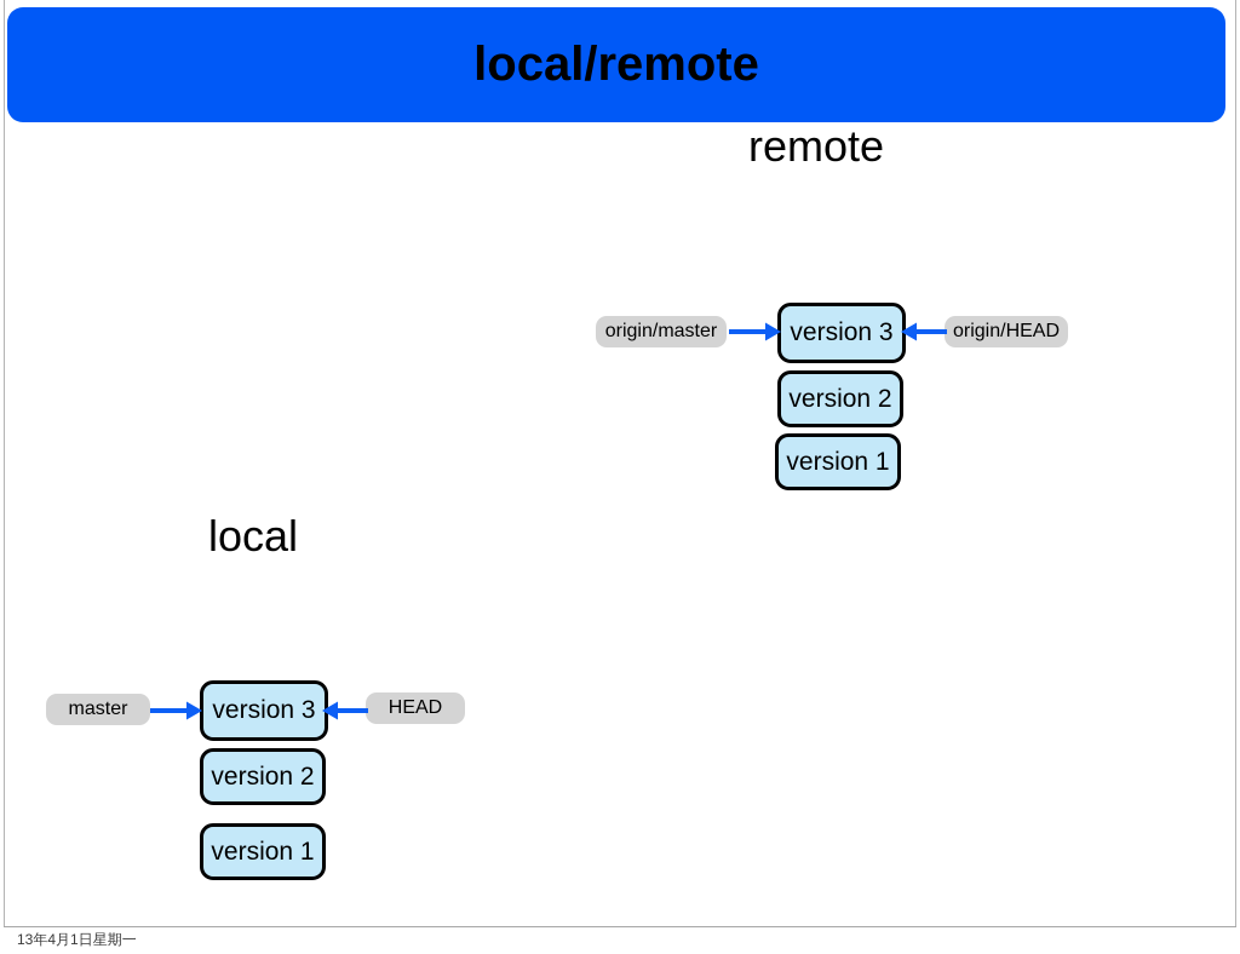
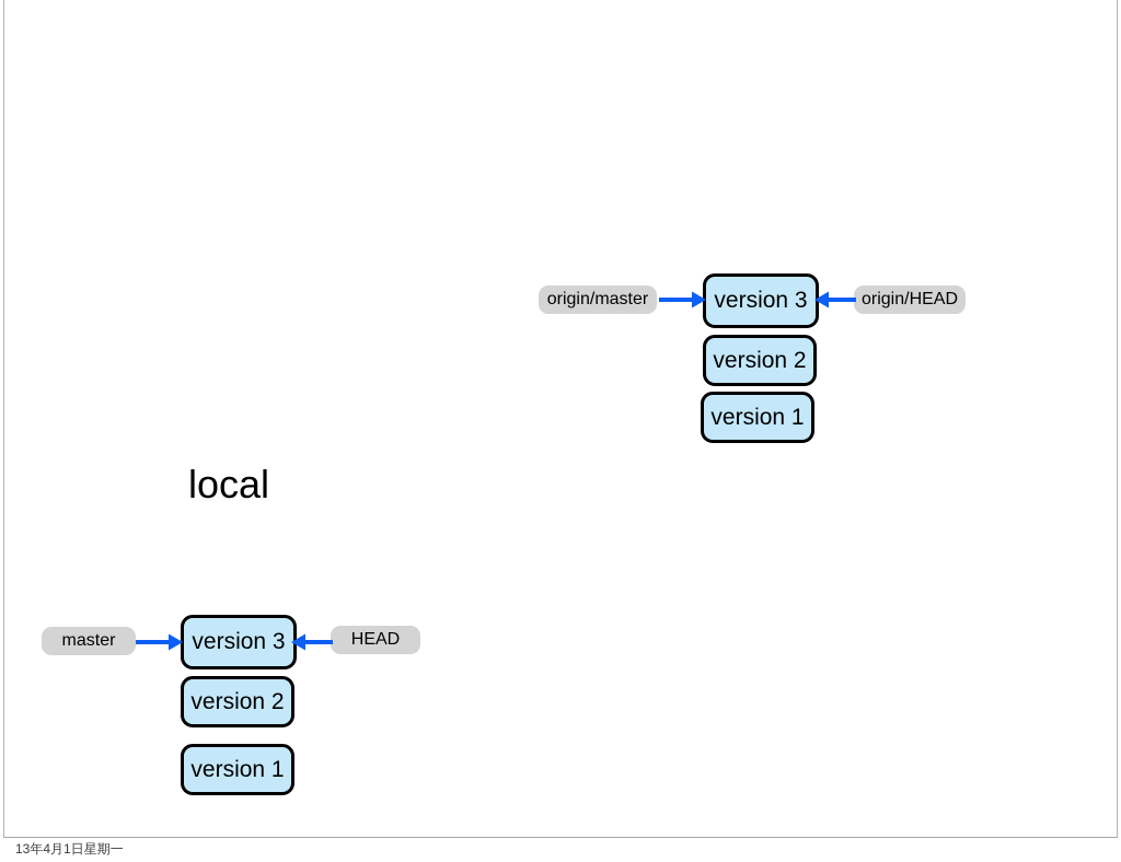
- local/remote
- remote
  version 3
  version 2
  version 1
  origin/master
  origin/HEAD
  local
  version 3
  version 2
  version 1
  master
  HEAD
  13年4月1日星期一
